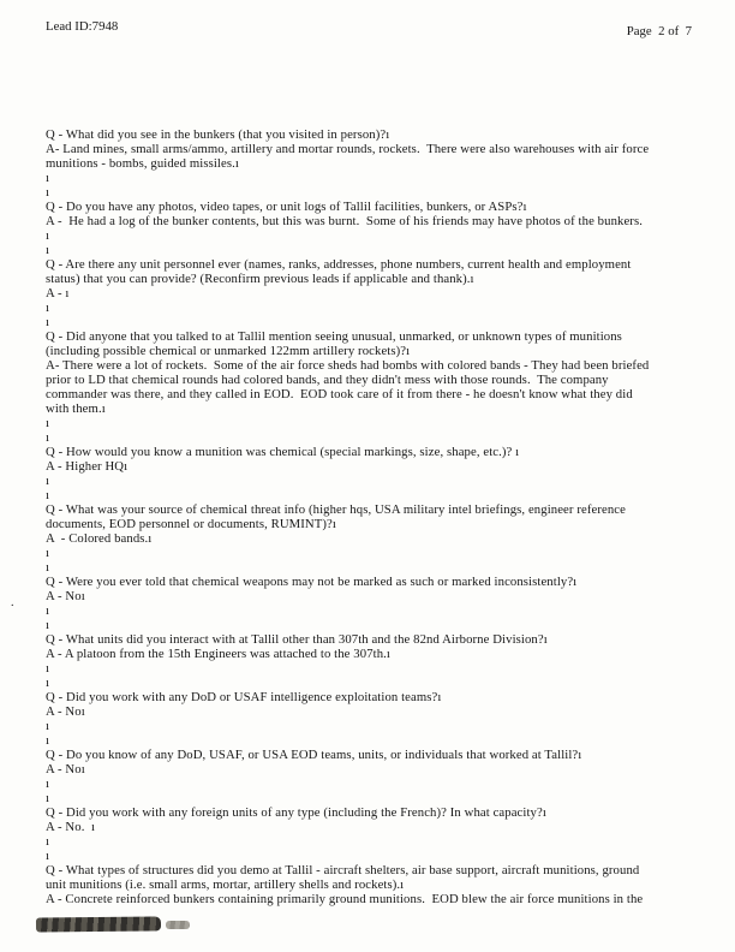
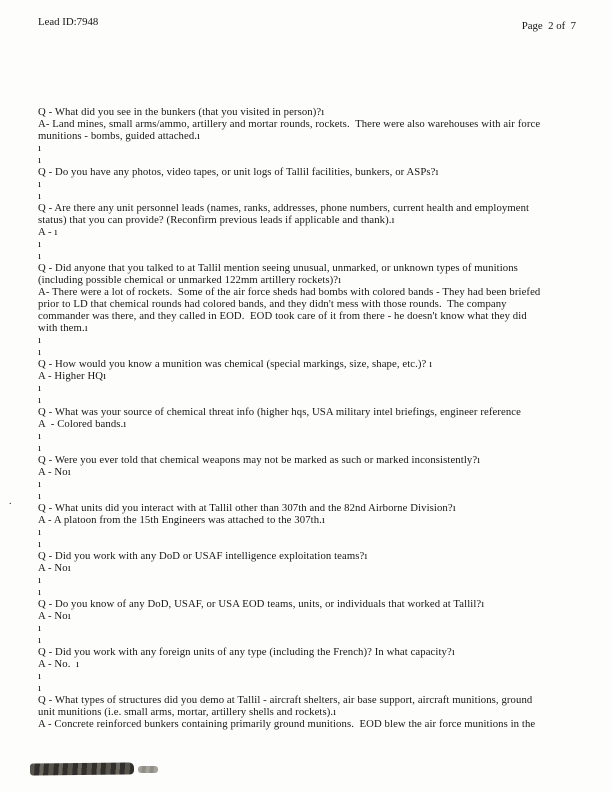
  Lead ID:7948
  Page 2 of 7
  Q - What did you see in the bunkers (that you visited in person)?ı
  A- Land mines, small arms/ammo, artillery and mortar rounds, rockets. There were also warehouses with air force
- munitions - bombs, guided missiles.ı
+ munitions - bombs, guided attached.ı
  ı
  ı
  Q - Do you have any photos, video tapes, or unit logs of Tallil facilities, bunkers, or ASPs?ı
- A - He had a log of the bunker contents, but this was burnt. Some of his friends may have photos of the bunkers.
  ı
  ı
- Q - Are there any unit personnel ever (names, ranks, addresses, phone numbers, current health and employment
+ Q - Are there any unit personnel leads (names, ranks, addresses, phone numbers, current health and employment
  status) that you can provide? (Reconfirm previous leads if applicable and thank).ı
  A - ı
  ı
  ı
  Q - Did anyone that you talked to at Tallil mention seeing unusual, unmarked, or unknown types of munitions
  (including possible chemical or unmarked 122mm artillery rockets)?ı
  A- There were a lot of rockets. Some of the air force sheds had bombs with colored bands - They had been briefed
  prior to LD that chemical rounds had colored bands, and they didn't mess with those rounds. The company
  commander was there, and they called in EOD. EOD took care of it from there - he doesn't know what they did
  with them.ı
  ı
  ı
  Q - How would you know a munition was chemical (special markings, size, shape, etc.)? ı
  A - Higher HQı
  ı
  ı
  Q - What was your source of chemical threat info (higher hqs, USA military intel briefings, engineer reference
- documents, EOD personnel or documents, RUMINT)?ı
  A - Colored bands.ı
  ı
  ı
  Q - Were you ever told that chemical weapons may not be marked as such or marked inconsistently?ı
  A - Noı
  ı
  ı
  Q - What units did you interact with at Tallil other than 307th and the 82nd Airborne Division?ı
  A - A platoon from the 15th Engineers was attached to the 307th.ı
  ı
  ı
  Q - Did you work with any DoD or USAF intelligence exploitation teams?ı
  A - Noı
  ı
  ı
  Q - Do you know of any DoD, USAF, or USA EOD teams, units, or individuals that worked at Tallil?ı
  A - Noı
  ı
  ı
  Q - Did you work with any foreign units of any type (including the French)? In what capacity?ı
  A - No. ı
  ı
  ı
  Q - What types of structures did you demo at Tallil - aircraft shelters, air base support, aircraft munitions, ground
  unit munitions (i.e. small arms, mortar, artillery shells and rockets).ı
  A - Concrete reinforced bunkers containing primarily ground munitions. EOD blew the air force munitions in the
  .
